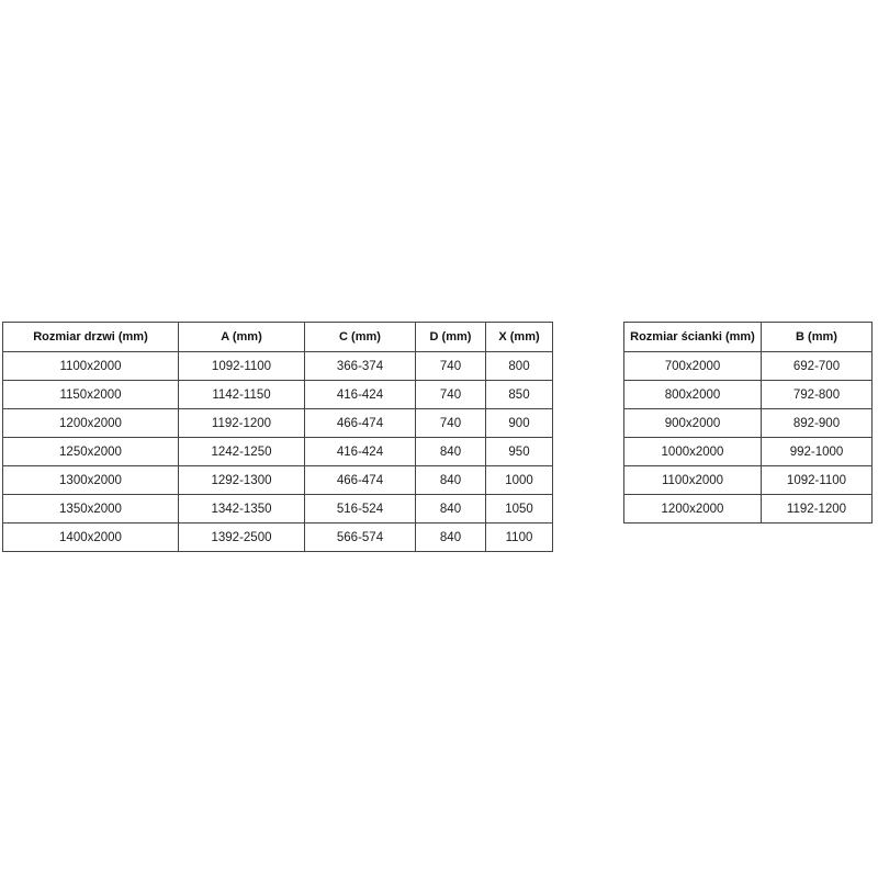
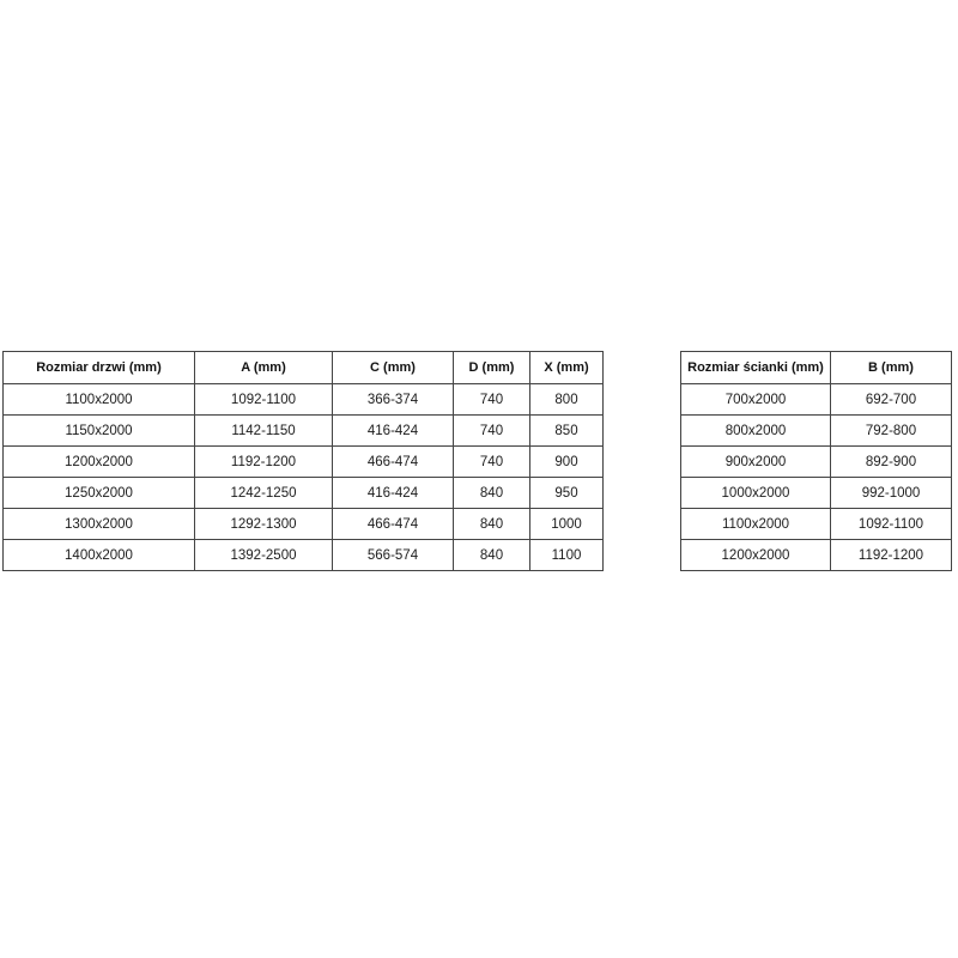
  Rozmiar drzwi (mm)	A (mm)	C (mm)	D (mm)	X (mm)
  1100x2000	1092-1100	366-374	740	800
  1150x2000	1142-1150	416-424	740	850
  1200x2000	1192-1200	466-474	740	900
  1250x2000	1242-1250	416-424	840	950
  1300x2000	1292-1300	466-474	840	1000
- 1350x2000	1342-1350	516-524	840	1050
  1400x2000	1392-2500	566-574	840	1100
  Rozmiar ścianki (mm)	B (mm)
  700x2000	692-700
  800x2000	792-800
  900x2000	892-900
  1000x2000	992-1000
  1100x2000	1092-1100
  1200x2000	1192-1200
